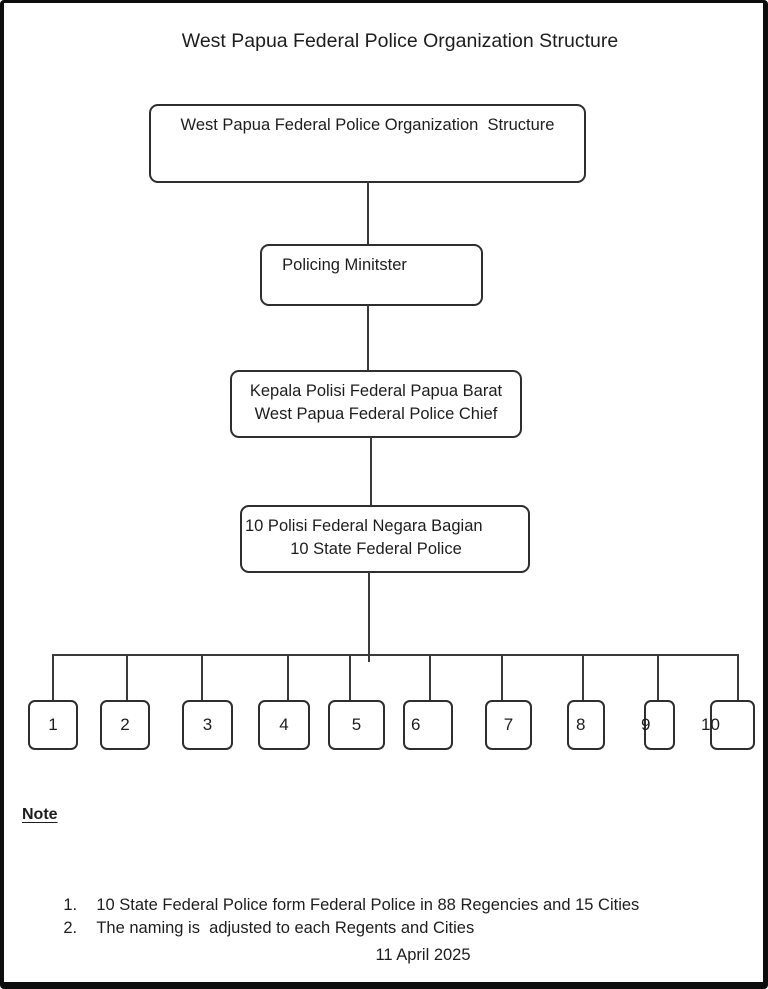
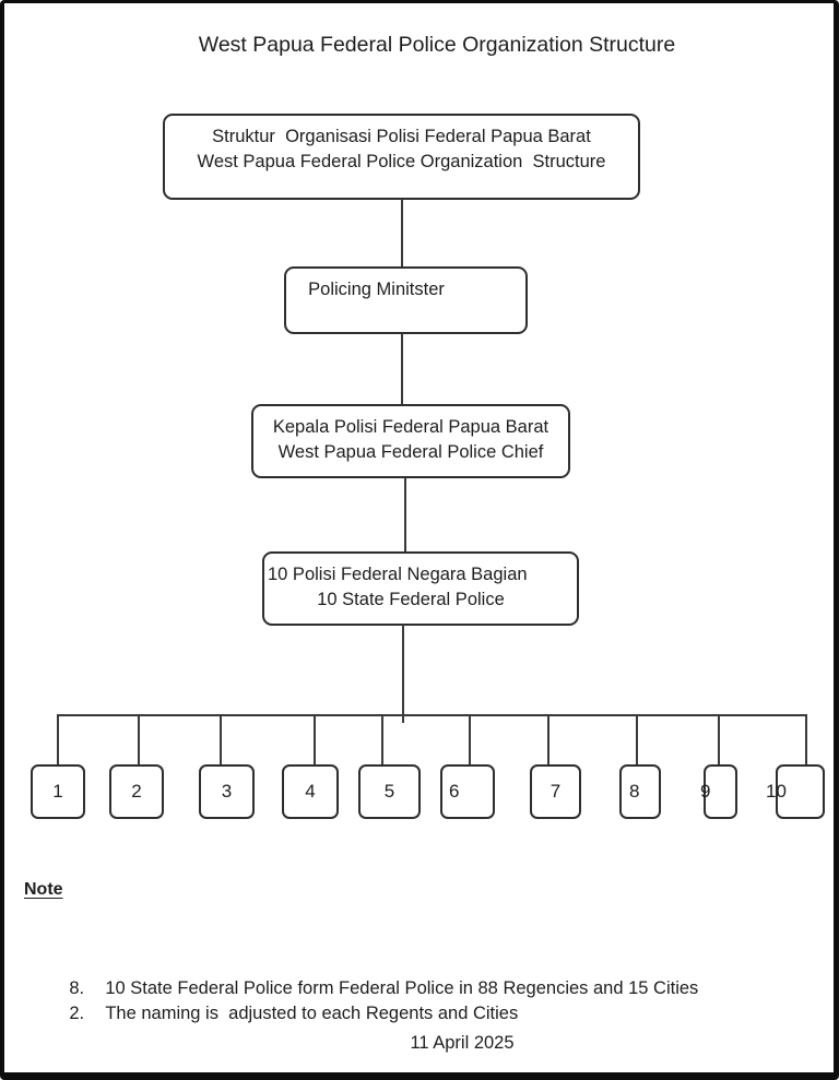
  West Papua Federal Police Organization Structure
+ Struktur Organisasi Polisi Federal Papua Barat
  West Papua Federal Police Organization Structure
  Policing Minitster
  Kepala Polisi Federal Papua Barat
  West Papua Federal Police Chief
  10 Polisi Federal Negara Bagian
  10 State Federal Police
  1
  2
  3
  4
  5
  6
  7
  8
  9
  10
  Note
- 1. 10 State Federal Police form Federal Police in 88 Regencies and 15 Cities
+ 8. 10 State Federal Police form Federal Police in 88 Regencies and 15 Cities
  2. The naming is adjusted to each Regents and Cities
  11 April 2025
